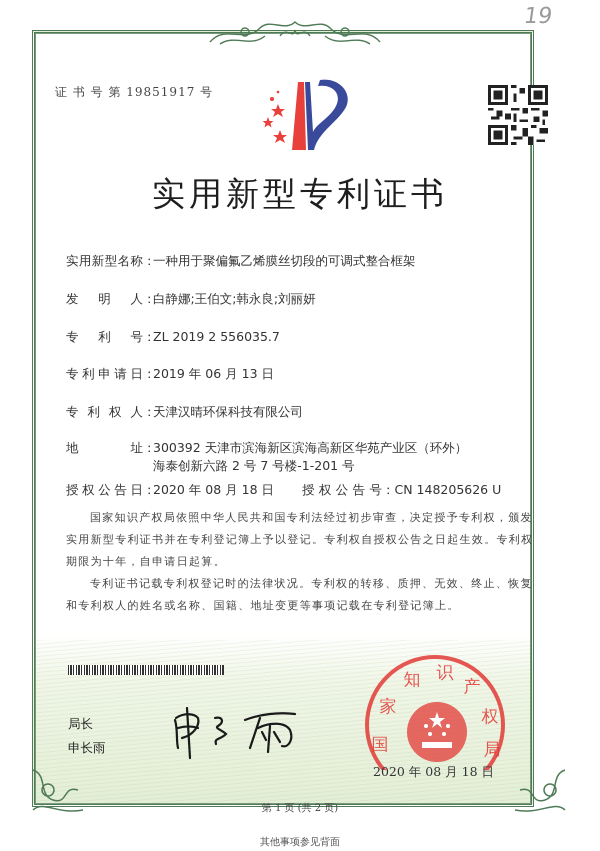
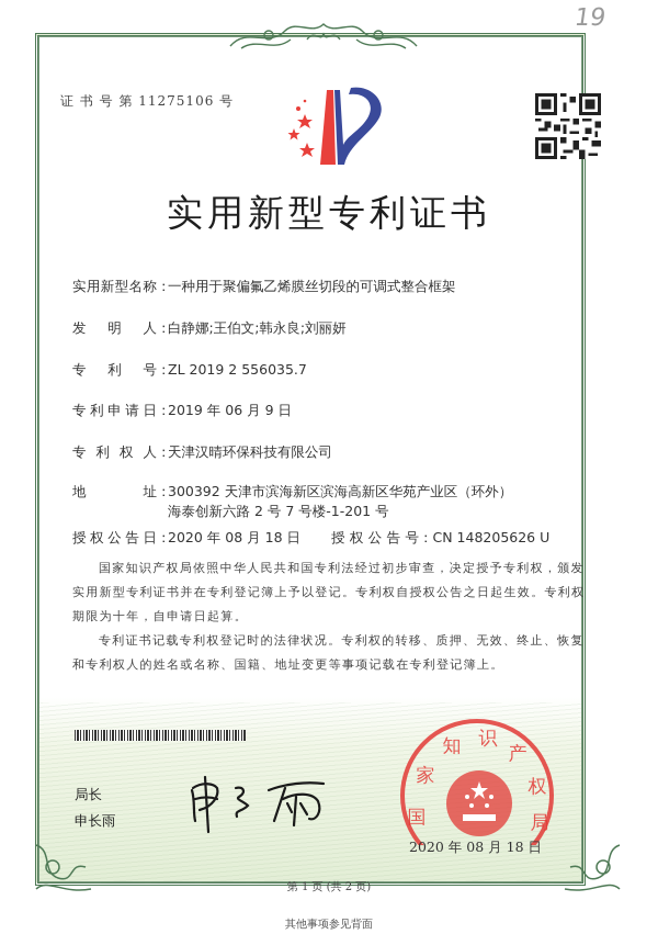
- 证 书 号 第 19851917 号
+ 证 书 号 第 11275106 号
  实用新型专利证书
  实用新型名称：一种用于聚偏氟乙烯膜丝切段的可调式整合框架
  发明人：白静娜;王伯文;韩永良;刘丽妍
  专利号：ZL 2019 2 556035.7
- 专利申请日：2019 年 06 月 13 日
+ 专利申请日：2019 年 06 月 9 日
  专利权人：天津汉晴环保科技有限公司
  地址：300392 天津市滨海新区滨海高新区华苑产业区（环外）
  海泰创新六路 2 号 7 号楼-1-201 号
  授权公告日：2020 年 08 月 18 日
  授权公告号：CN 148205626 U
  国家知识产权局依照中华人民共和国专利法经过初步审查，决定授予专利权，颁发实用新型专利证书并在专利登记簿上予以登记。专利权自授权公告之日起生效。专利权期限为十年，自申请日起算。
  专利证书记载专利权登记时的法律状况。专利权的转移、质押、无效、终止、恢复和专利权人的姓名或名称、国籍、地址变更等事项记载在专利登记簿上。
  局长
  申长雨
  国
  家
  知
  识
  产
  权
  局
  2020 年 08 月 18 日
  第 1 页 (共 2 页)
  其他事项参见背面
